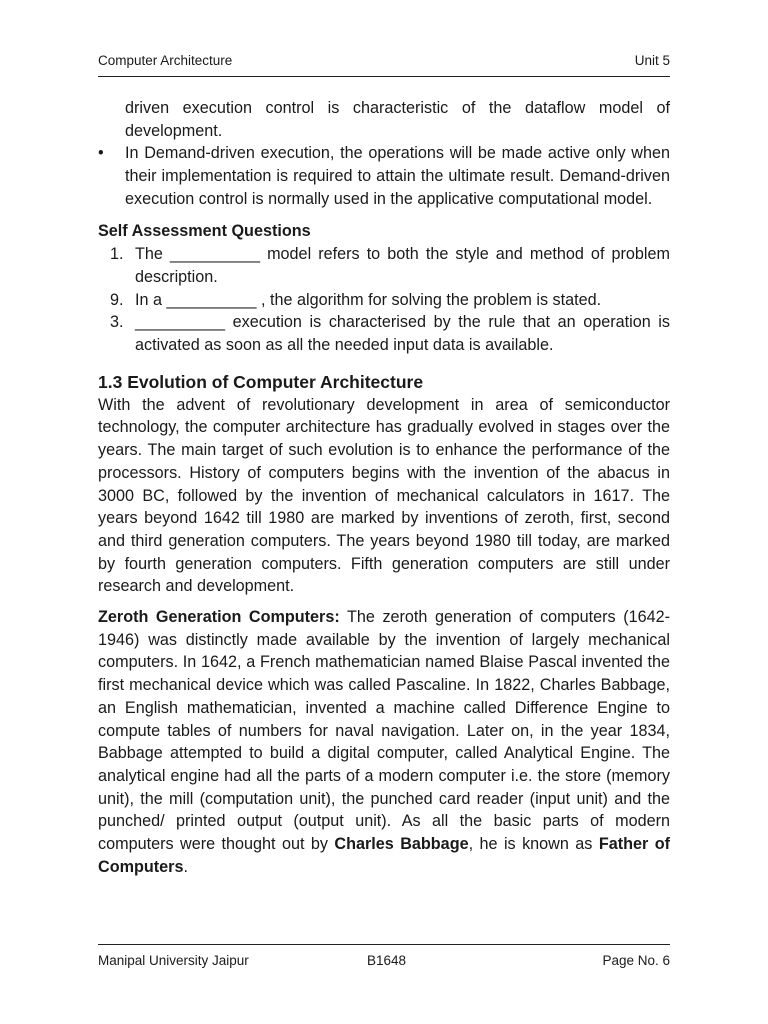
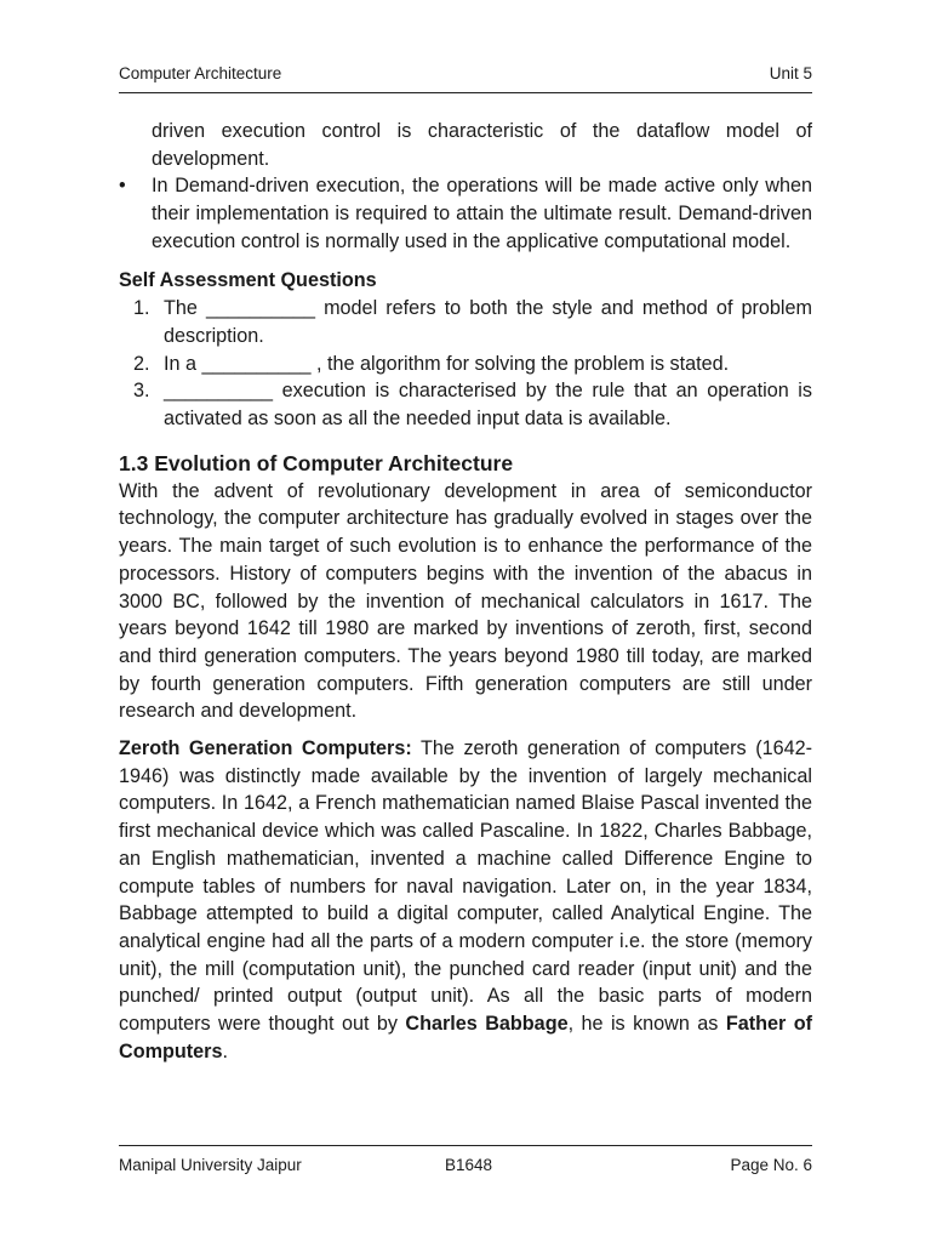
  Computer Architecture
  Unit 5
  driven execution control is characteristic of the dataflow model of development.
  •
  In Demand-driven execution, the operations will be made active only when their implementation is required to attain the ultimate result. Demand-driven execution control is normally used in the applicative computational model.
  Self Assessment Questions
  1.
  The __________ model refers to both the style and method of problem description.
- 9.
+ 2.
  In a __________ , the algorithm for solving the problem is stated.
  3.
  __________ execution is characterised by the rule that an operation is activated as soon as all the needed input data is available.
  1.3 Evolution of Computer Architecture
  With the advent of revolutionary development in area of semiconductor technology, the computer architecture has gradually evolved in stages over the years. The main target of such evolution is to enhance the performance of the processors. History of computers begins with the invention of the abacus in 3000 BC, followed by the invention of mechanical calculators in 1617. The years beyond 1642 till 1980 are marked by inventions of zeroth, first, second and third generation computers. The years beyond 1980 till today, are marked by fourth generation computers. Fifth generation computers are still under research and development.
  Zeroth Generation Computers: The zeroth generation of computers (1642-1946) was distinctly made available by the invention of largely mechanical computers. In 1642, a French mathematician named Blaise Pascal invented the first mechanical device which was called Pascaline. In 1822, Charles Babbage, an English mathematician, invented a machine called Difference Engine to compute tables of numbers for naval navigation. Later on, in the year 1834, Babbage attempted to build a digital computer, called Analytical Engine. The analytical engine had all the parts of a modern computer i.e. the store (memory unit), the mill (computation unit), the punched card reader (input unit) and the punched/ printed output (output unit). As all the basic parts of modern computers were thought out by Charles Babbage, he is known as Father of Computers.
  Manipal University Jaipur
  B1648
  Page No. 6
